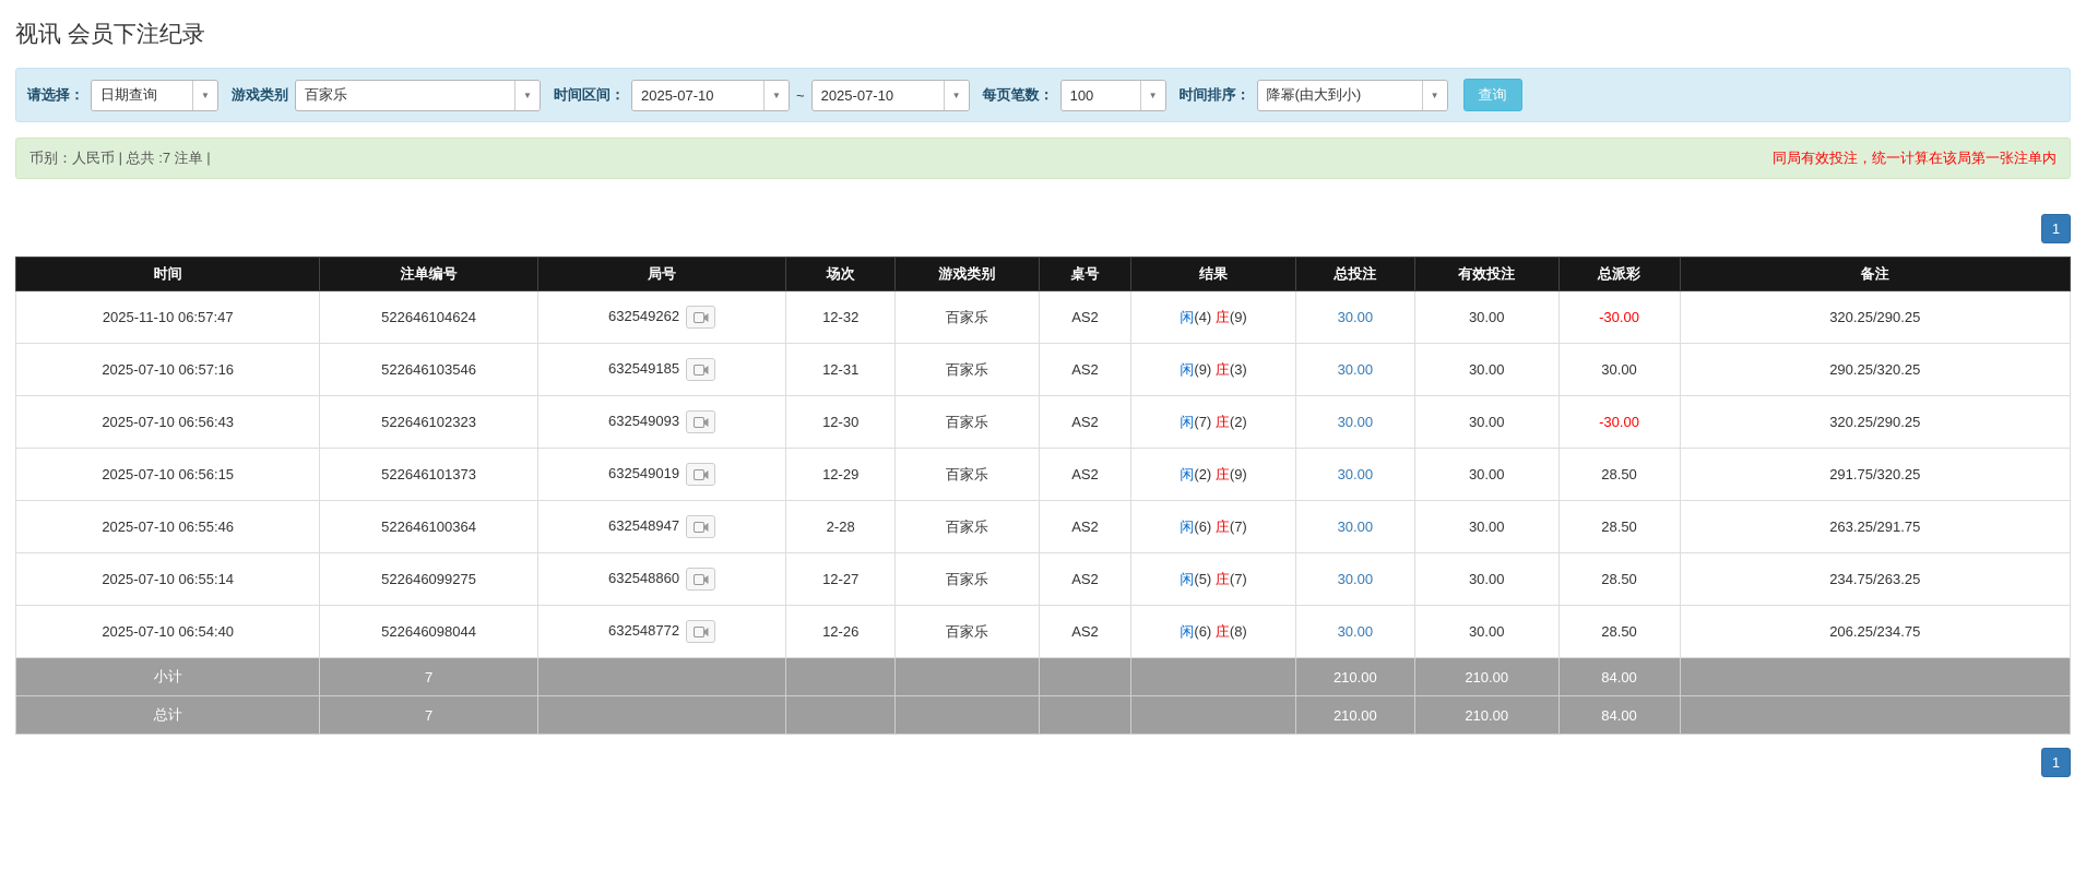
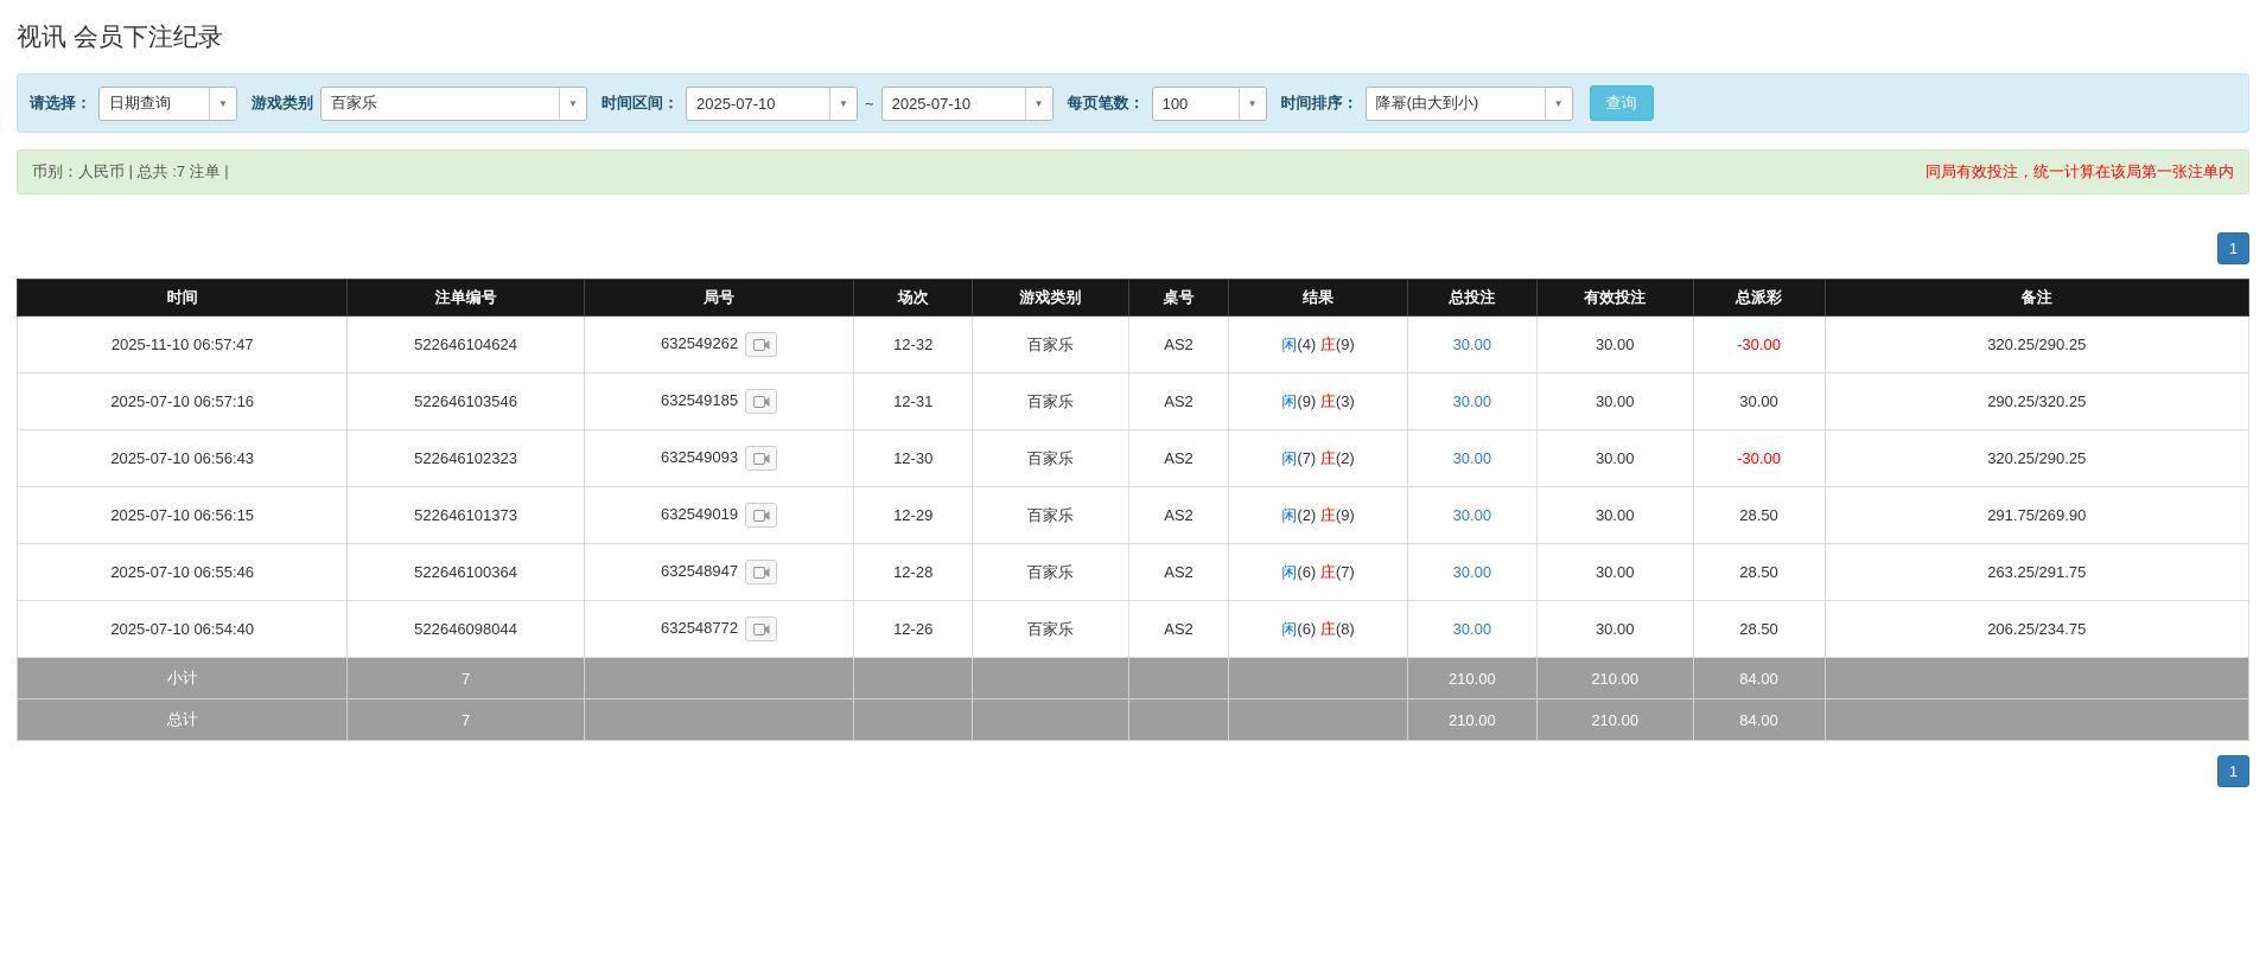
  视讯 会员下注纪录
  请选择：
  日期查询
  ▼
  游戏类别
  百家乐
  ▼
  时间区间：
  2025-07-10
  ▼
  ~
  2025-07-10
  ▼
  每页笔数：
  100
  ▼
  时间排序：
  降幂(由大到小)
  ▼
  查询
  币别：人民币 | 总共 :7 注单 |
  同局有效投注，统一计算在该局第一张注单内
  1
  时间	注单编号	局号	场次	游戏类别	桌号	结果	总投注	有效投注	总派彩	备注
  2025-11-10 06:57:47	522646104624	632549262	12-32	百家乐	AS2	闲(4) 庄(9)	30.00	30.00	-30.00	320.25/290.25
  2025-07-10 06:57:16	522646103546	632549185	12-31	百家乐	AS2	闲(9) 庄(3)	30.00	30.00	30.00	290.25/320.25
  2025-07-10 06:56:43	522646102323	632549093	12-30	百家乐	AS2	闲(7) 庄(2)	30.00	30.00	-30.00	320.25/290.25
- 2025-07-10 06:56:15	522646101373	632549019	12-29	百家乐	AS2	闲(2) 庄(9)	30.00	30.00	28.50	291.75/320.25
+ 2025-07-10 06:56:15	522646101373	632549019	12-29	百家乐	AS2	闲(2) 庄(9)	30.00	30.00	28.50	291.75/269.90
- 2025-07-10 06:55:46	522646100364	632548947	2-28	百家乐	AS2	闲(6) 庄(7)	30.00	30.00	28.50	263.25/291.75
+ 2025-07-10 06:55:46	522646100364	632548947	12-28	百家乐	AS2	闲(6) 庄(7)	30.00	30.00	28.50	263.25/291.75
- 2025-07-10 06:55:14	522646099275	632548860	12-27	百家乐	AS2	闲(5) 庄(7)	30.00	30.00	28.50	234.75/263.25
  2025-07-10 06:54:40	522646098044	632548772	12-26	百家乐	AS2	闲(6) 庄(8)	30.00	30.00	28.50	206.25/234.75
  小计	7						210.00	210.00	84.00
  总计	7						210.00	210.00	84.00
  1
